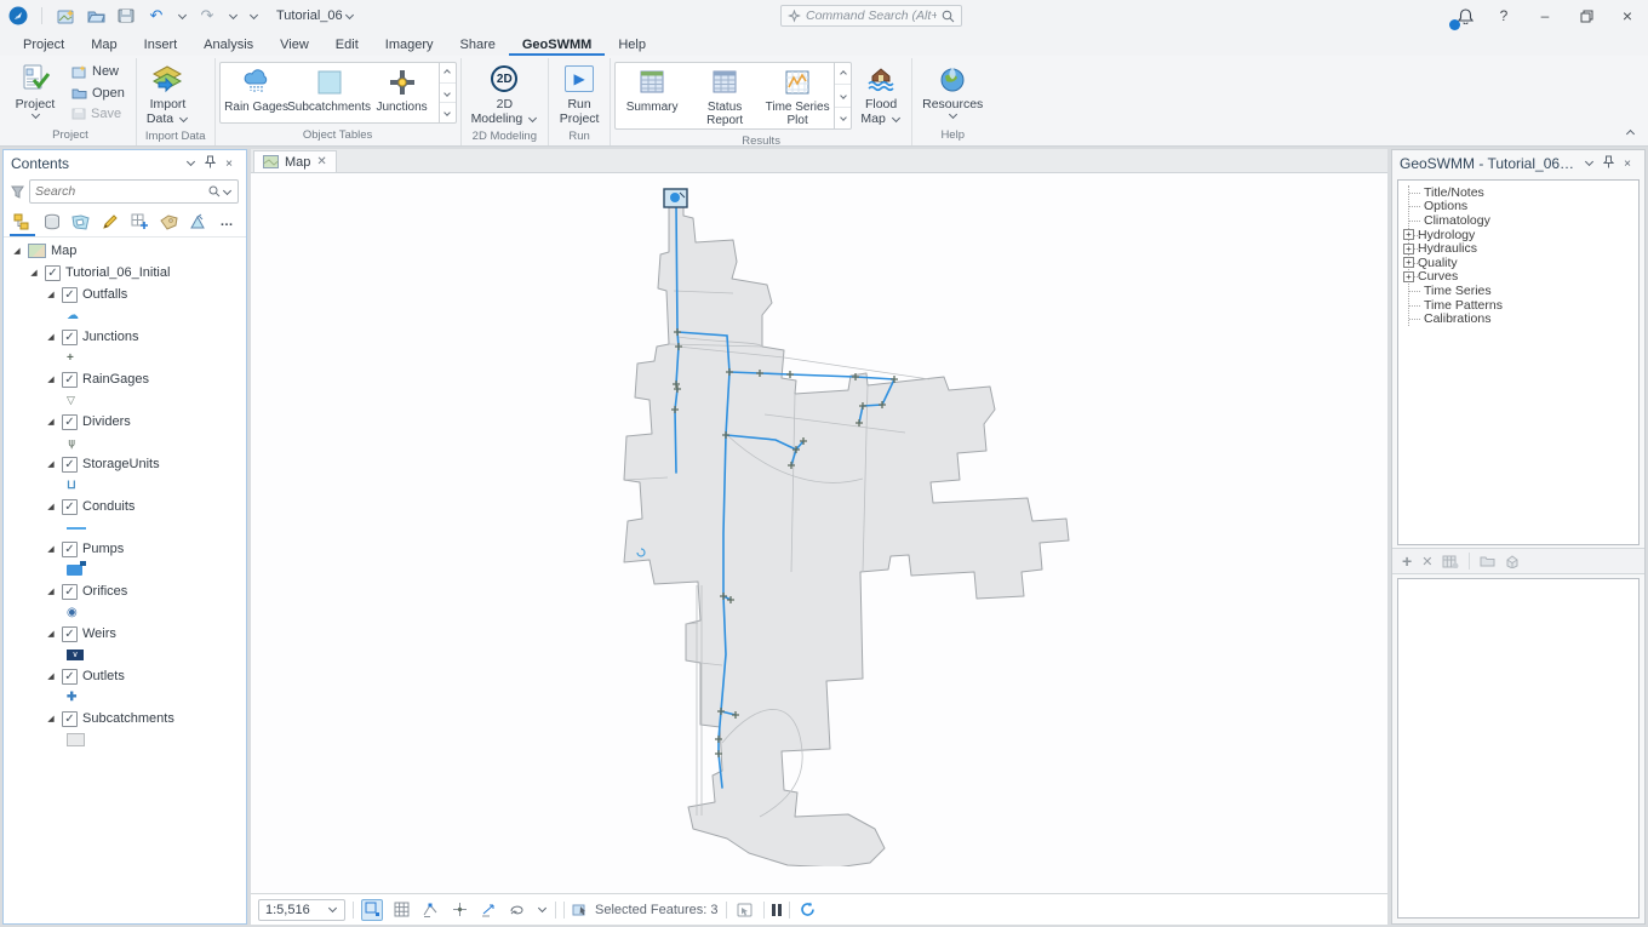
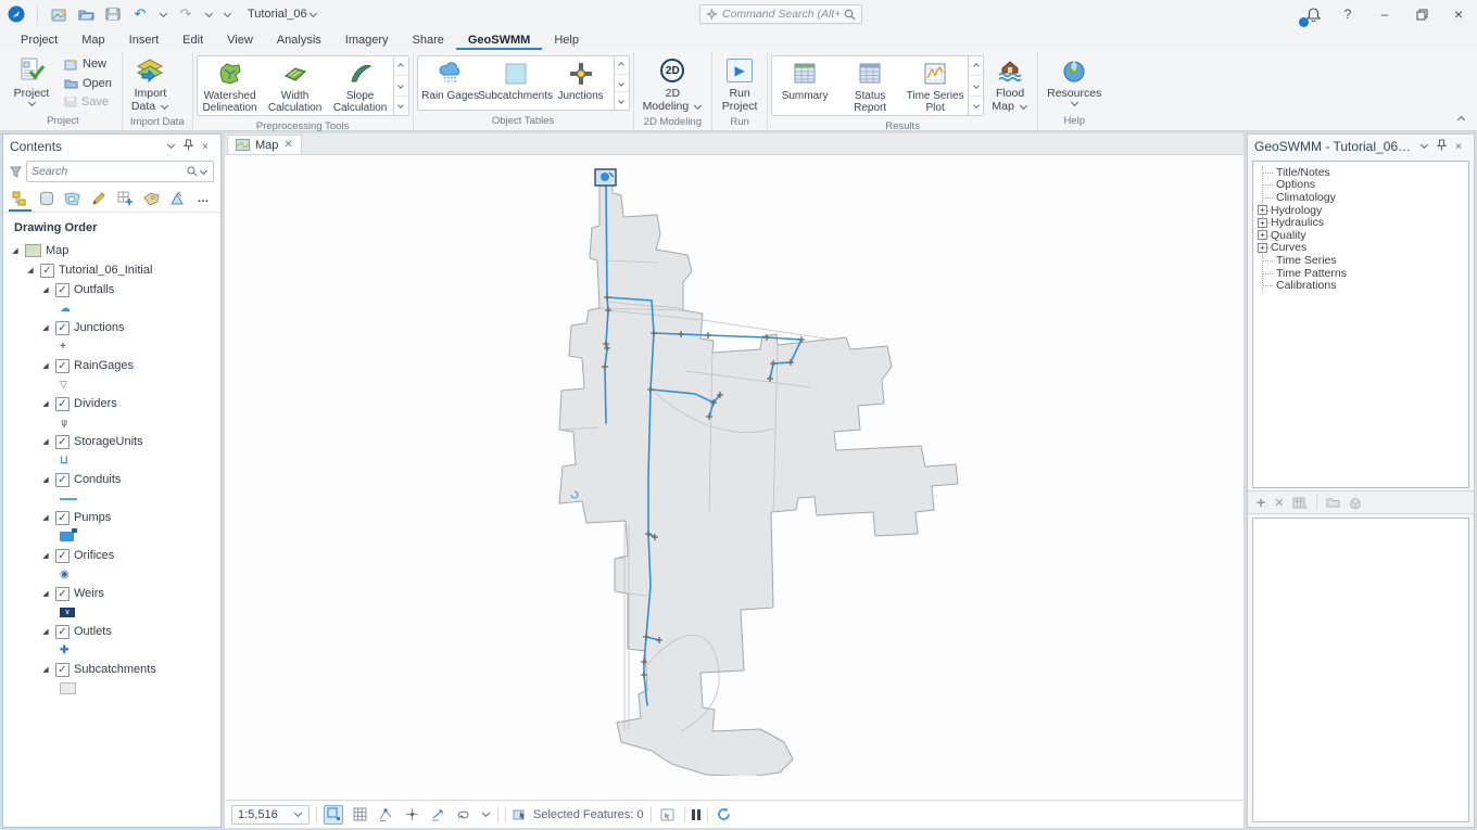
  ↶
  ↷
  Tutorial_06
  Command Search (Alt+
  ?
  –
  ×
  Project
  Map
  Insert
- Analysis
+ Edit
  View
- Edit
+ Analysis
  Imagery
  Share
  GeoSWMM
  Help
  Project
  New
  Open
  Save
  Project
  Import
  Data
  Import Data
+ Watershed
+ Delineation
+ Width
+ Calculation
+ Slope Calculation
+ Preprocessing Tools
  Rain Gages
  Subcatchments
  Junctions
  Object Tables
  2D
  2D
  Modeling
  2D Modeling
  ▶
  Run
  Project
  Run
  Summary
  Status Report
  Time Series Plot
  Flood
  Map
  Results
  Resources
  Help
  Contents
  ×
  Search
  …
+ Drawing Order
  Map
  ✓
  Tutorial_06_Initial
  ✓
  Outfalls
  ☁
  ✓
  Junctions
  +
  ✓
  RainGages
  ▽
  ✓
  Dividers
  ✓
  StorageUnits
  ⊔
  ✓
  Conduits
  ✓
  Pumps
  ✓
  Orifices
  ◉
  ✓
  Weirs
  ✓
  Outlets
  ✚
  ✓
  Subcatchments
  Map
  ✕
  1:5,516
- Selected Features: 3
+ Selected Features: 0
  GeoSWMM - Tutorial_06_In
  ×
  Title/Notes
  Options
  Climatology
  +
  Hydrology
  +
  Hydraulics
  +
  Quality
  +
  Curves
  Time Series
  Time Patterns
  Calibrations
  +
  ✕
